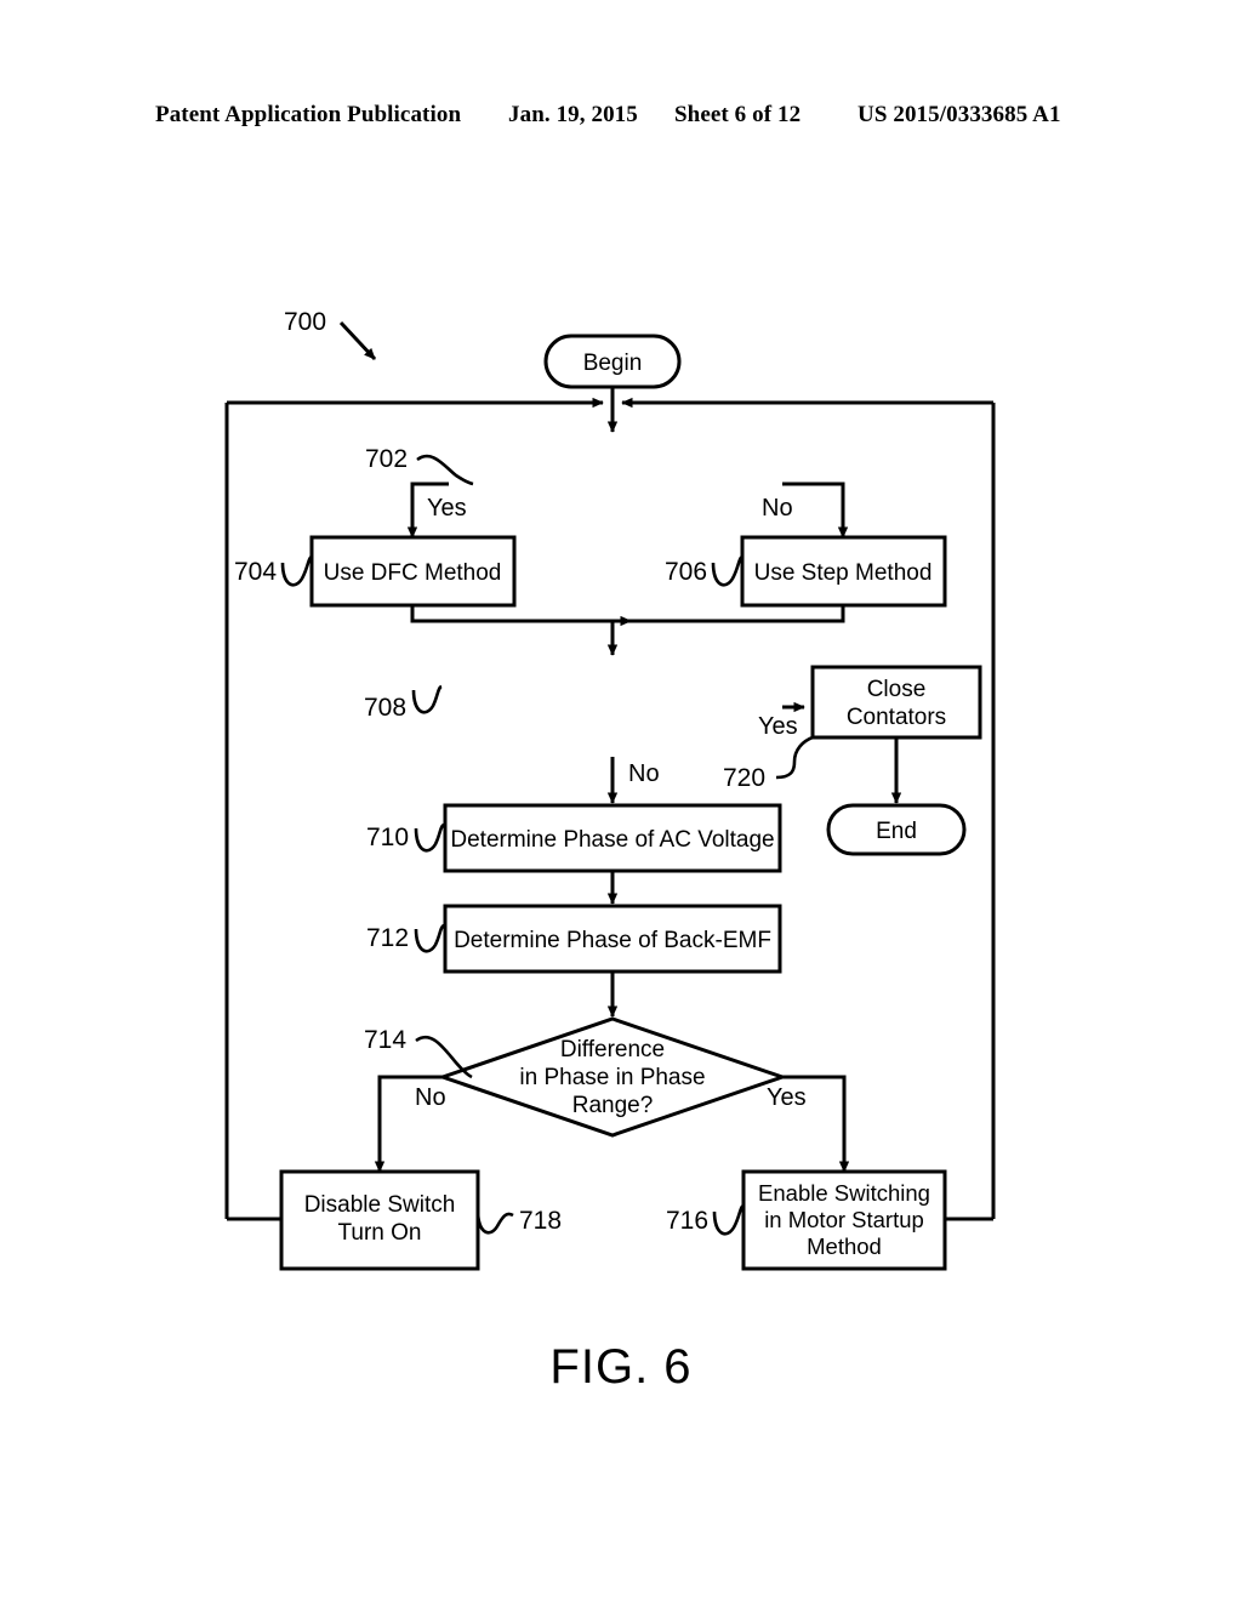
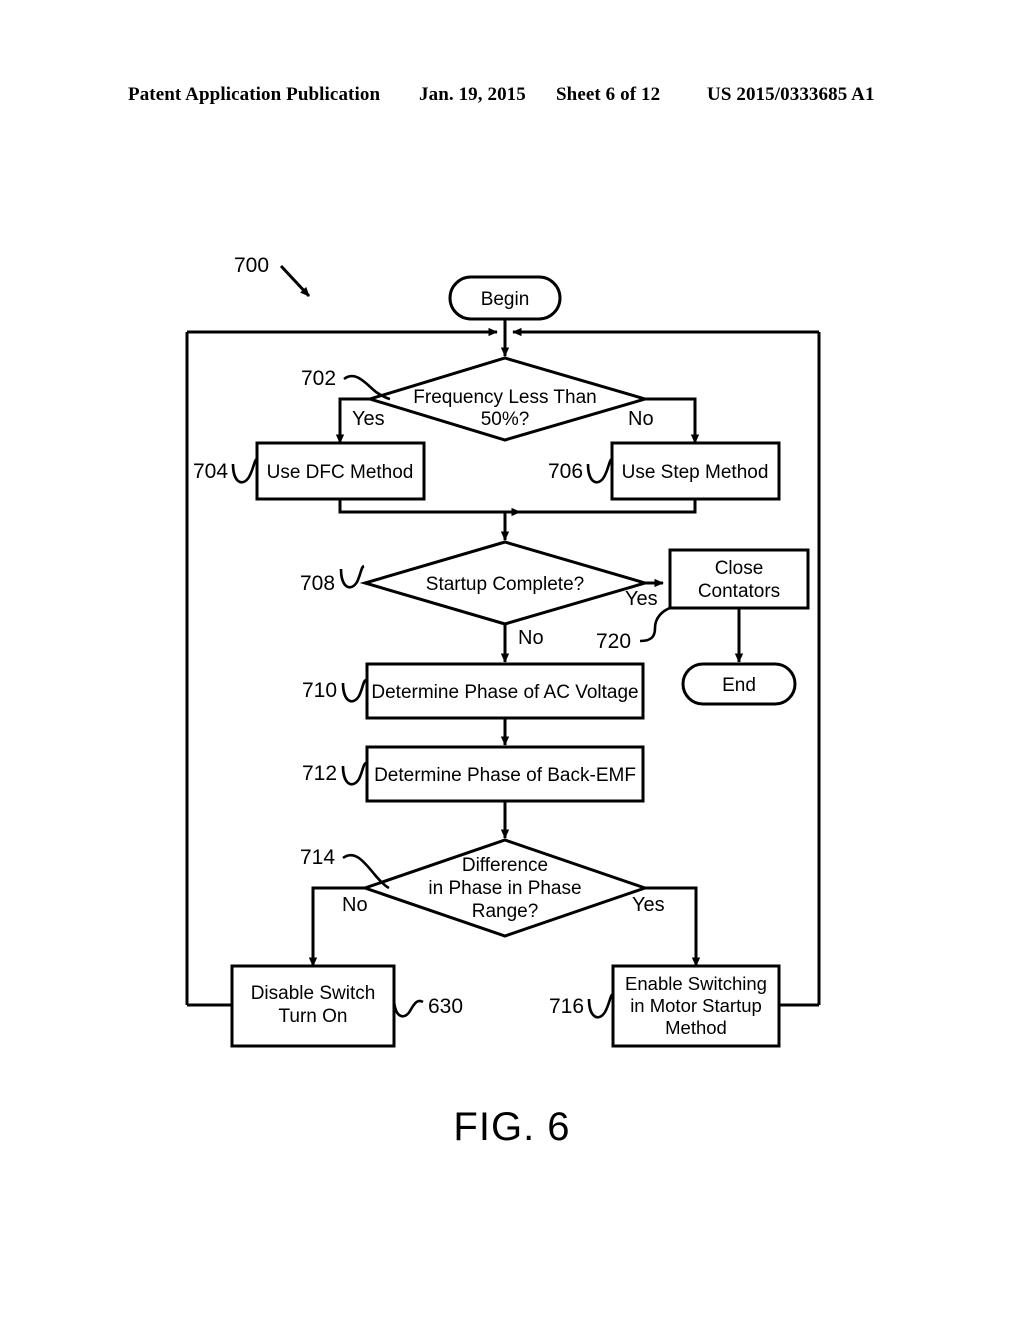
  Patent Application Publication
  Jan. 19, 2015
  Sheet 6 of 12
  US 2015/0333685 A1
  700
  Begin
+ Frequency Less Than
+ 50%?
  702
  Yes
  No
  Use DFC Method
  704
  Use Step Method
  706
+ Startup Complete?
  708
  Yes
  No
  Close
  Contators
  720
  End
  Determine Phase of AC Voltage
  710
  Determine Phase of Back-EMF
  712
  Difference
  in Phase in Phase
  Range?
  714
  No
  Yes
  Disable Switch
  Turn On
- 718
+ 630
  Enable Switching
  in Motor Startup
  Method
  716
  FIG. 6
